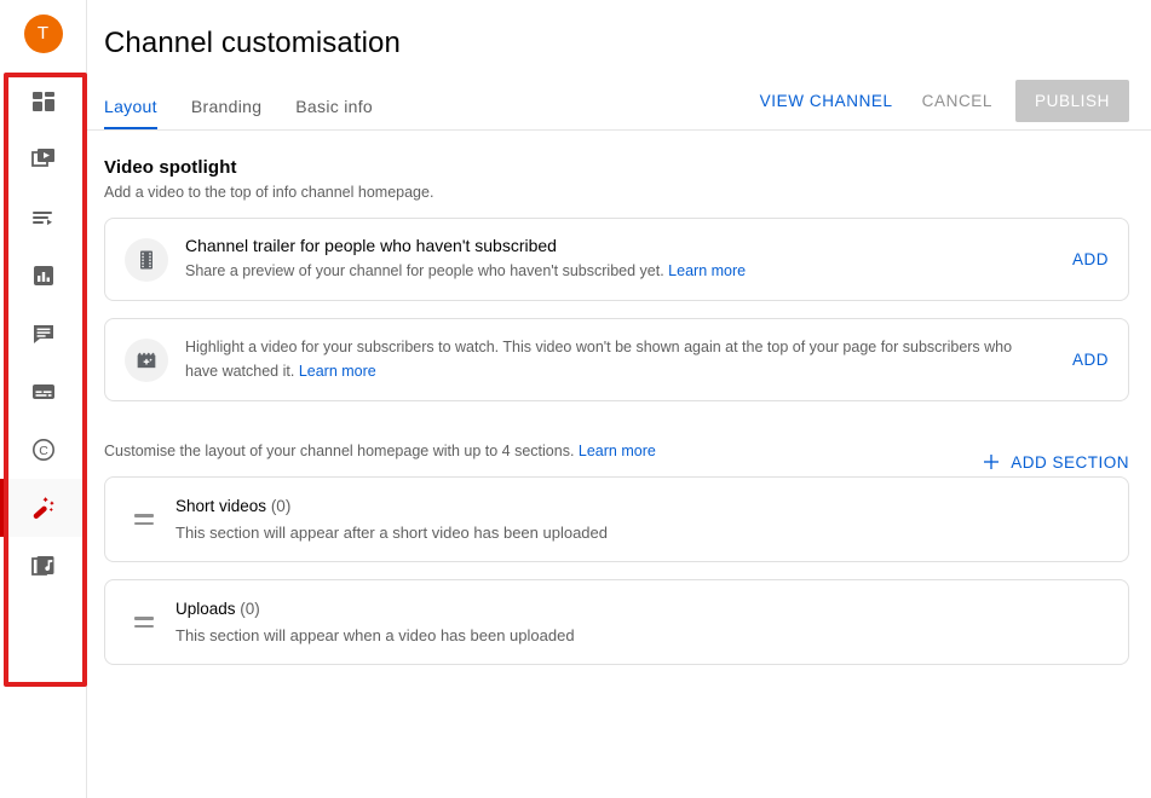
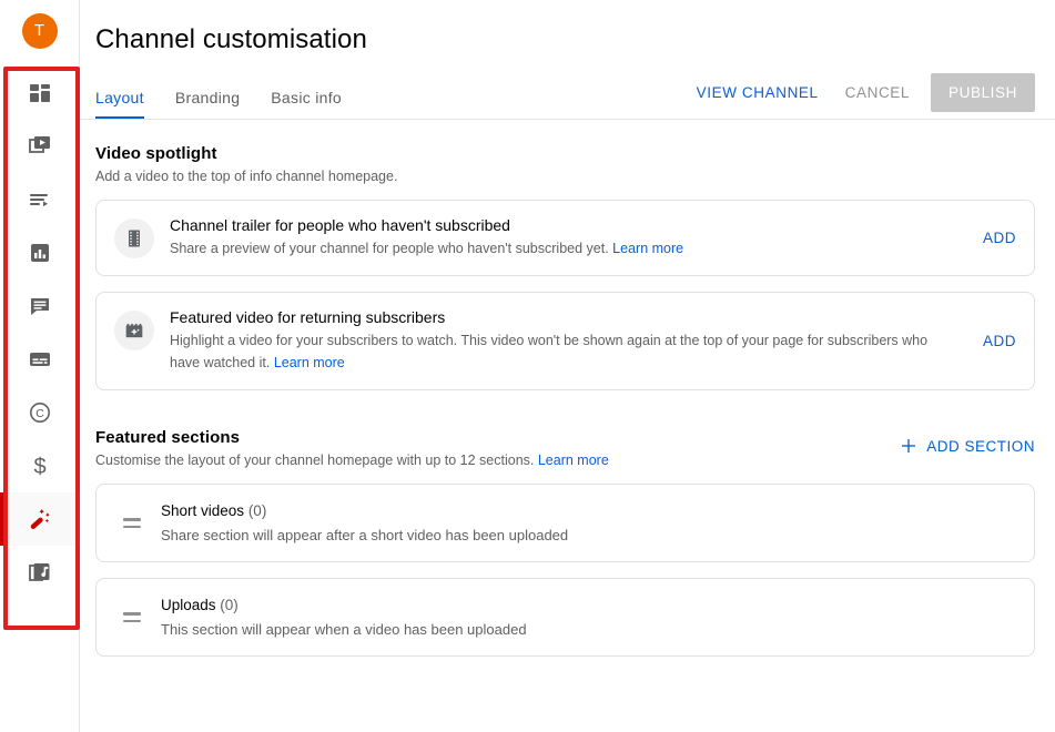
  T
  C
+ $
  Channel customisation
  Layout
  Branding
  Basic info
  VIEW CHANNEL
  CANCEL
  PUBLISH
  Video spotlight
  Add a video to the top of info channel homepage.
  Channel trailer for people who haven't subscribed
  Share a preview of your channel for people who haven't subscribed yet. Learn more
  ADD
+ Featured video for returning subscribers
  Highlight a video for your subscribers to watch. This video won't be shown again at the top of your page for subscribers who have watched it. Learn more
  ADD
+ Featured sections
- Customise the layout of your channel homepage with up to 4 sections. Learn more
+ Customise the layout of your channel homepage with up to 12 sections. Learn more
  ADD SECTION
  Short videos (0)
- This section will appear after a short video has been uploaded
+ Share section will appear after a short video has been uploaded
  Uploads (0)
  This section will appear when a video has been uploaded
